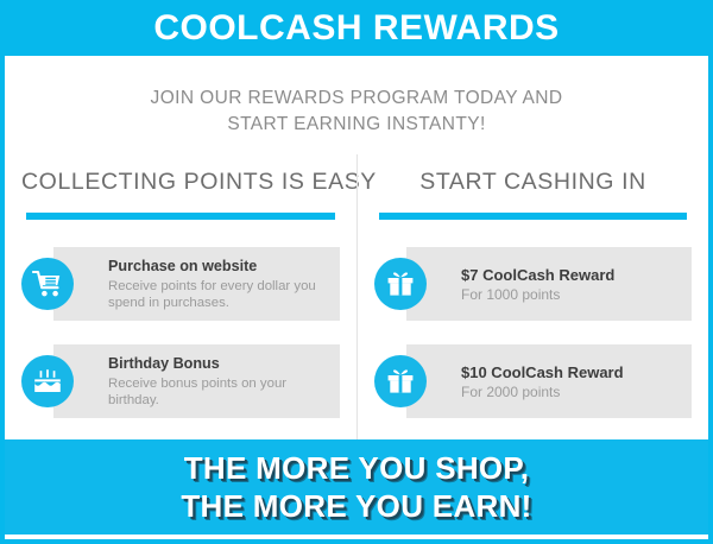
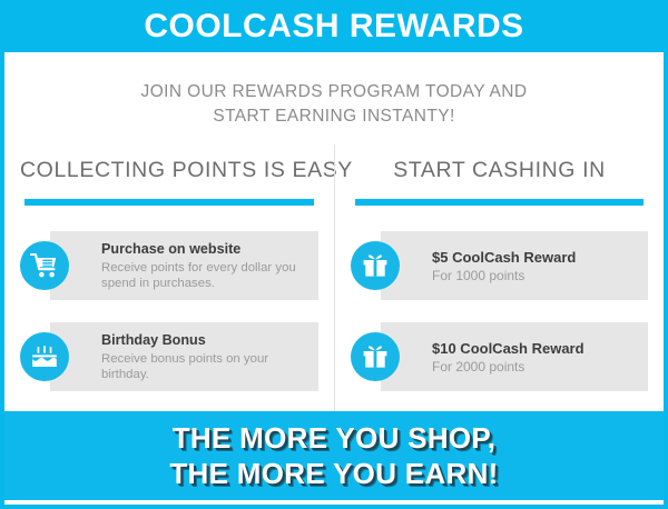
  COOLCASH REWARDS
  JOIN OUR REWARDS PROGRAM TODAY AND
  START EARNING INSTANTY!
  COLLECTING POINTS IS EAS
  Purchase on website
  Receive points for every dollar you spend in purchases.
  Birthday Bonus
  Receive bonus points on your birthday.
  START CASHING IN
- $7 CoolCash Reward
+ $5 CoolCash Reward
  For 1000 points
  $10 CoolCash Reward
  For 2000 points
  THE MORE YOU SHOP,
  THE MORE YOU EARN!
